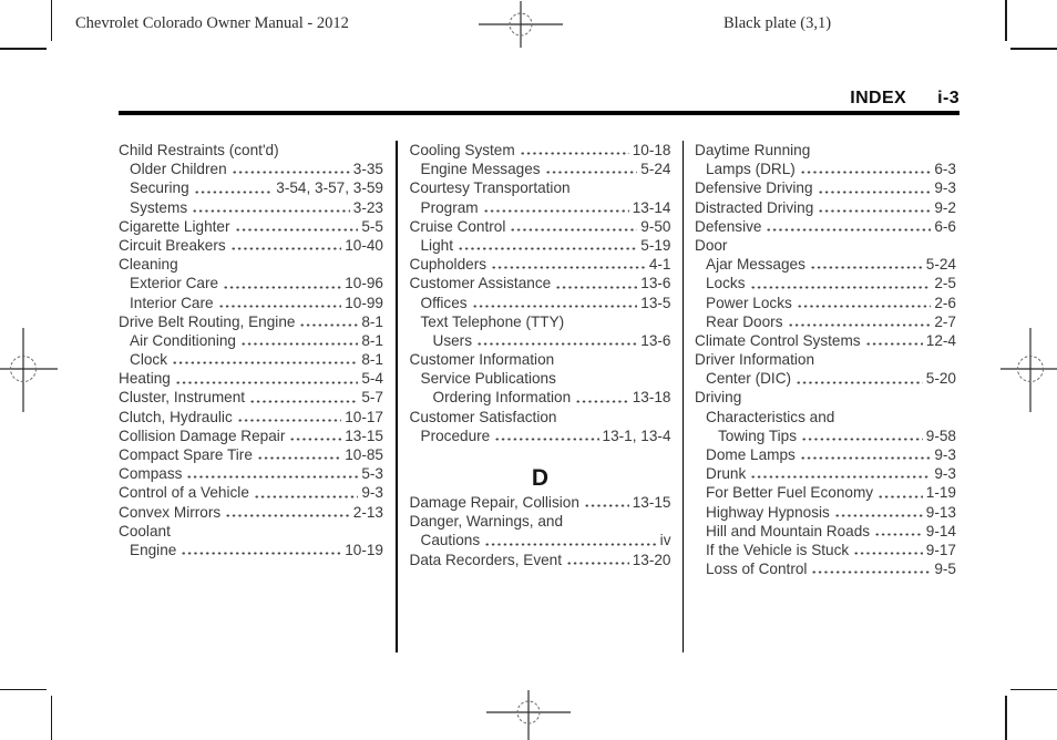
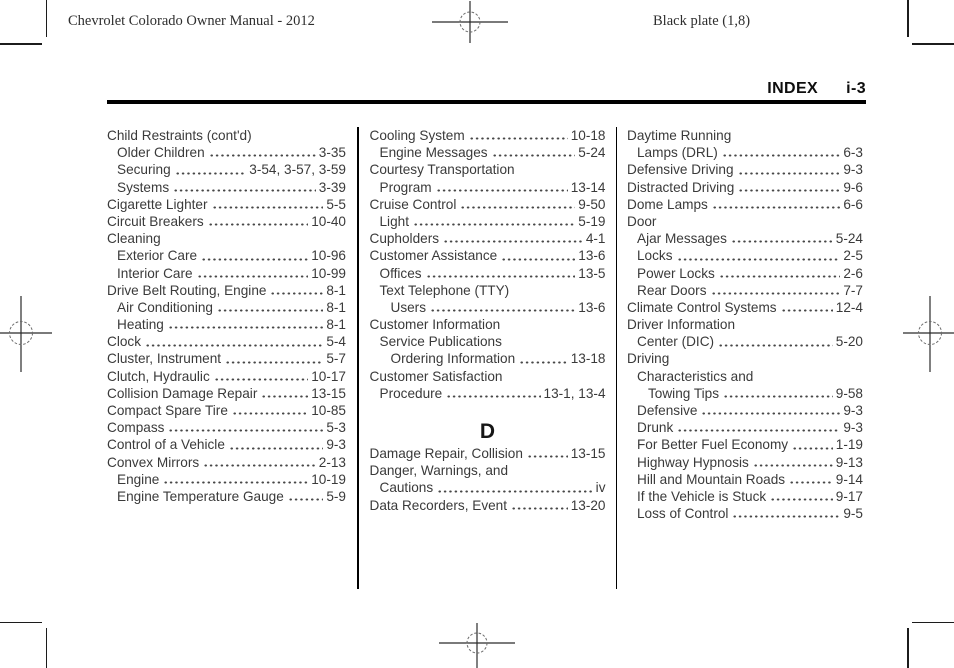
  Chevrolet Colorado Owner Manual - 2012
- Black plate (3,1)
+ Black plate (1,8)
  INDEX i-3
  Child Restraints (cont'd)
  Older Children
  3-35
  Securing
  3-54, 3-57, 3-59
  Systems
- 3-23
+ 3-39
  Cigarette Lighter
  5-5
  Circuit Breakers
  10-40
  Cleaning
  Exterior Care
  10-96
  Interior Care
  10-99
  Drive Belt Routing, Engine
  8-1
  Air Conditioning
  8-1
- Clock
+ Heating
  8-1
- Heating
+ Clock
  5-4
  Cluster, Instrument
  5-7
  Clutch, Hydraulic
  10-17
  Collision Damage Repair
  13-15
  Compact Spare Tire
  10-85
  Compass
  5-3
  Control of a Vehicle
  9-3
  Convex Mirrors
  2-13
- Coolant
  Engine
  10-19
+ Engine Temperature Gauge
+ 5-9
  Cooling System
  10-18
  Engine Messages
  5-24
  Courtesy Transportation
  Program
  13-14
  Cruise Control
  9-50
  Light
  5-19
  Cupholders
  4-1
  Customer Assistance
  13-6
  Offices
  13-5
  Text Telephone (TTY)
  Users
  13-6
  Customer Information
  Service Publications
  Ordering Information
  13-18
  Customer Satisfaction
  Procedure
  13-1, 13-4
  D
  Damage Repair, Collision
  13-15
  Danger, Warnings, and
  Cautions
  iv
  Data Recorders, Event
  13-20
  Daytime Running
  Lamps (DRL)
  6-3
  Defensive Driving
  9-3
  Distracted Driving
- 9-2
+ 9-6
- Defensive
+ Dome Lamps
  6-6
  Door
  Ajar Messages
  5-24
  Locks
  2-5
  Power Locks
  2-6
  Rear Doors
- 2-7
+ 7-7
  Climate Control Systems
  12-4
  Driver Information
  Center (DIC)
  5-20
  Driving
  Characteristics and
  Towing Tips
  9-58
- Dome Lamps
+ Defensive
  9-3
  Drunk
  9-3
  For Better Fuel Economy
  1-19
  Highway Hypnosis
  9-13
  Hill and Mountain Roads
  9-14
  If the Vehicle is Stuck
  9-17
  Loss of Control
  9-5
